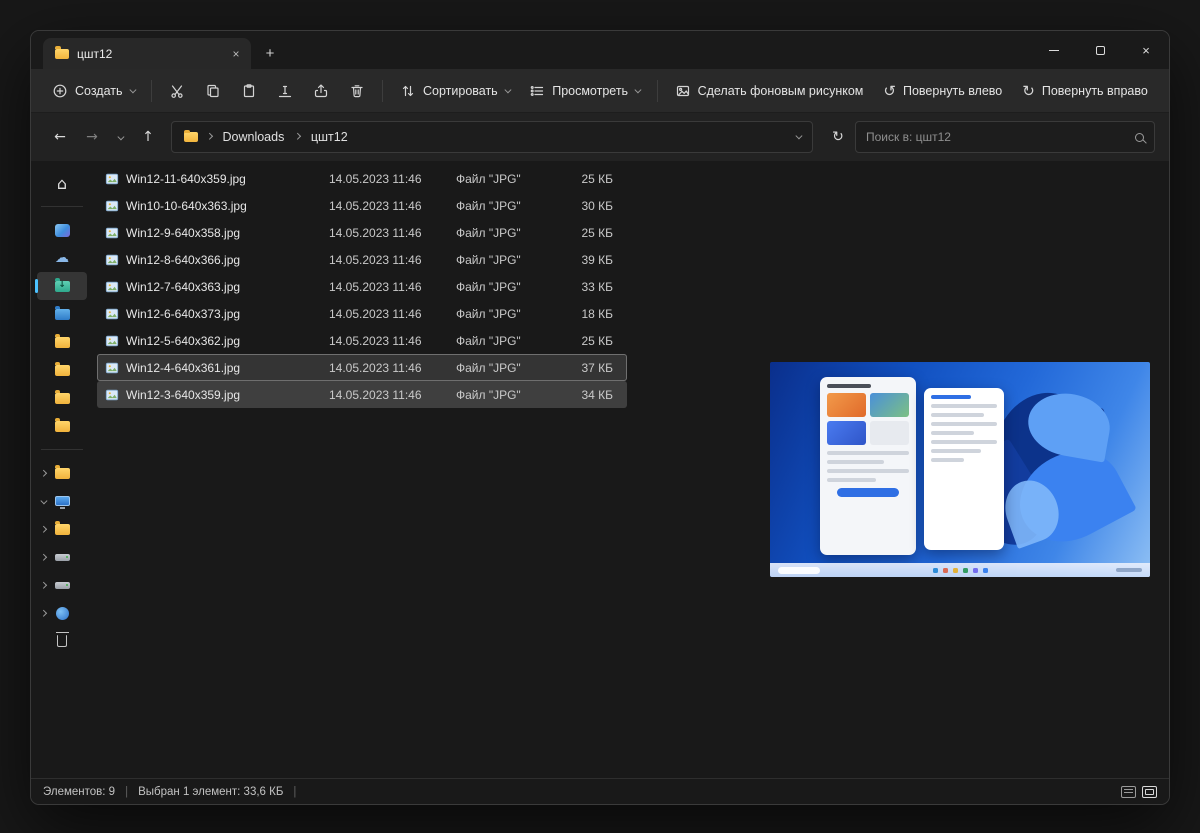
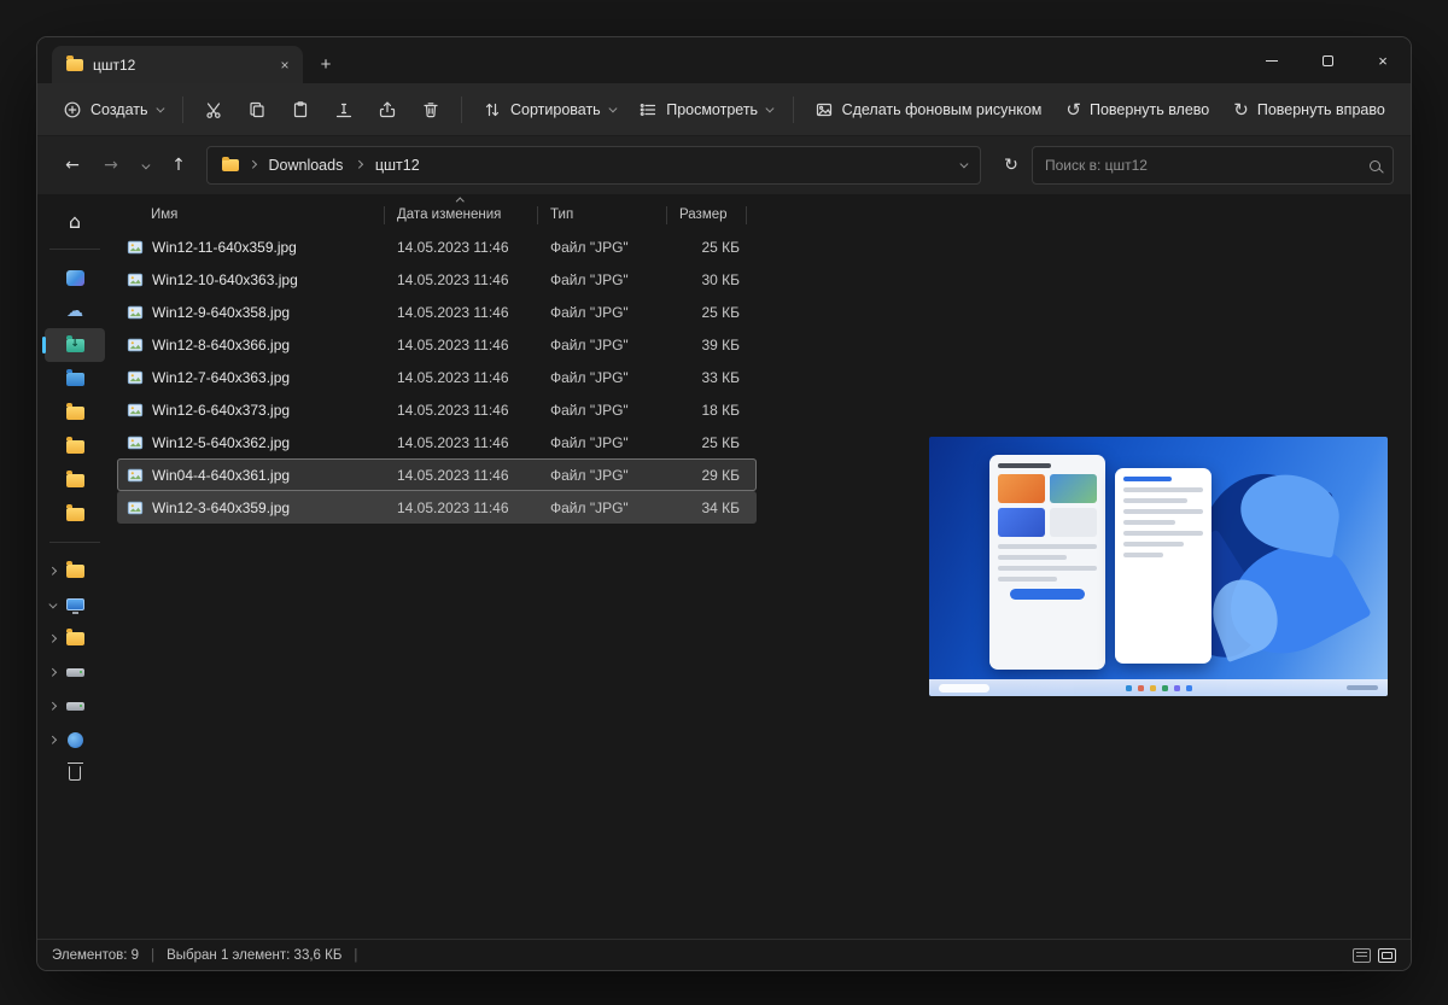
  цшт12
  ×
  +
  ×
  Создать
  Сортировать
  Просмотреть
  Сделать фоновым рисунком
  ↺
  Повернуть влево
  ↻
  Повернуть вправо
  ←
  →
  ↑
  Downloads
  цшт12
  ↻
  Поиск в: цшт12
  ⌂
  ☁
+ Имя
+ Дата изменения
+ Тип
+ Размер
  Win12-11-640x359.jpg
  14.05.2023 11:46
  Файл "JPG"
  25 КБ
- Win10-10-640x363.jpg
+ Win12-10-640x363.jpg
  14.05.2023 11:46
  Файл "JPG"
  30 КБ
  Win12-9-640x358.jpg
  14.05.2023 11:46
  Файл "JPG"
  25 КБ
  Win12-8-640x366.jpg
  14.05.2023 11:46
  Файл "JPG"
  39 КБ
  Win12-7-640x363.jpg
  14.05.2023 11:46
  Файл "JPG"
  33 КБ
  Win12-6-640x373.jpg
  14.05.2023 11:46
  Файл "JPG"
  18 КБ
  Win12-5-640x362.jpg
  14.05.2023 11:46
  Файл "JPG"
  25 КБ
- Win12-4-640x361.jpg
+ Win04-4-640x361.jpg
  14.05.2023 11:46
  Файл "JPG"
- 37 КБ
+ 29 КБ
  Win12-3-640x359.jpg
  14.05.2023 11:46
  Файл "JPG"
  34 КБ
  Элементов: 9
  |
  Выбран 1 элемент: 33,6 КБ
  |
